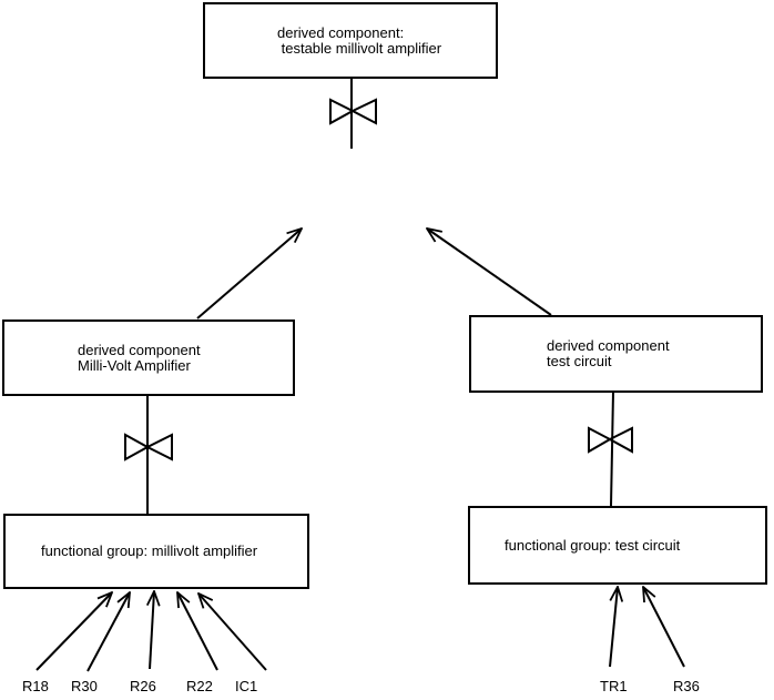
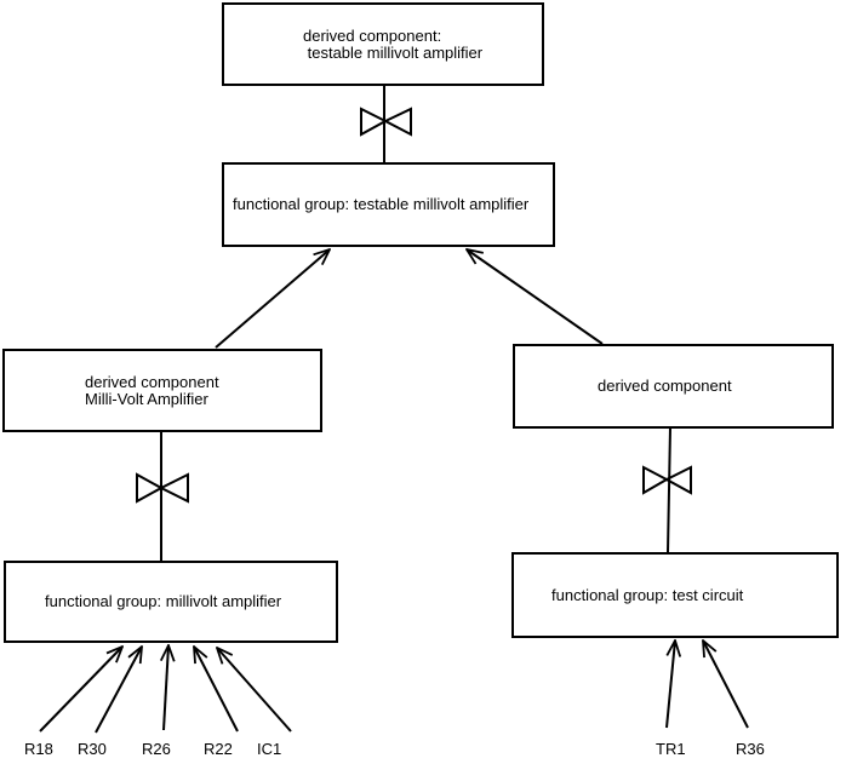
  derived component:
  testable millivolt amplifier
+ functional group: testable millivolt amplifier
  derived component
  Milli-Volt Amplifier
  functional group: millivolt amplifier
  derived component
- test circuit
  functional group: test circuit
  R18
  R30
  R26
  R22
  IC1
  TR1
  R36
